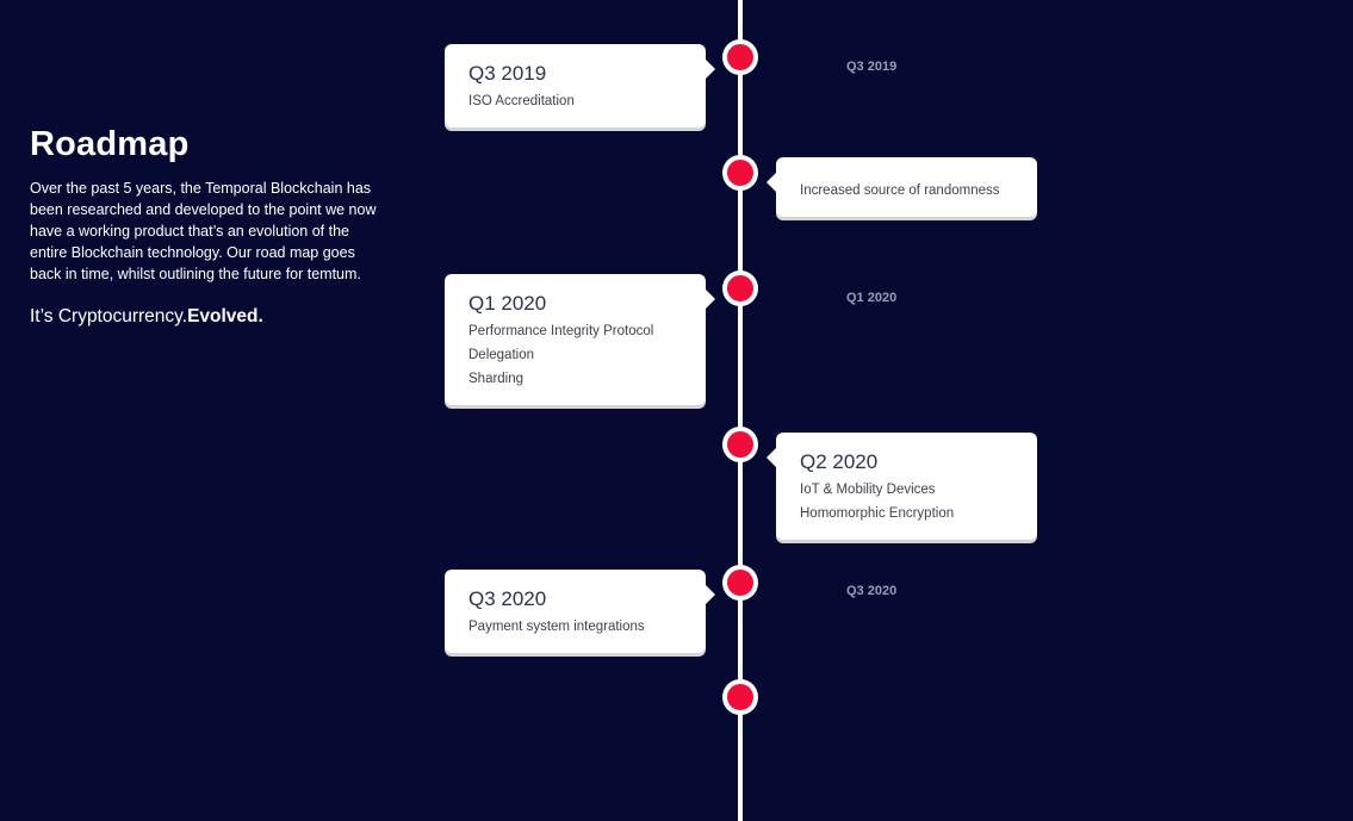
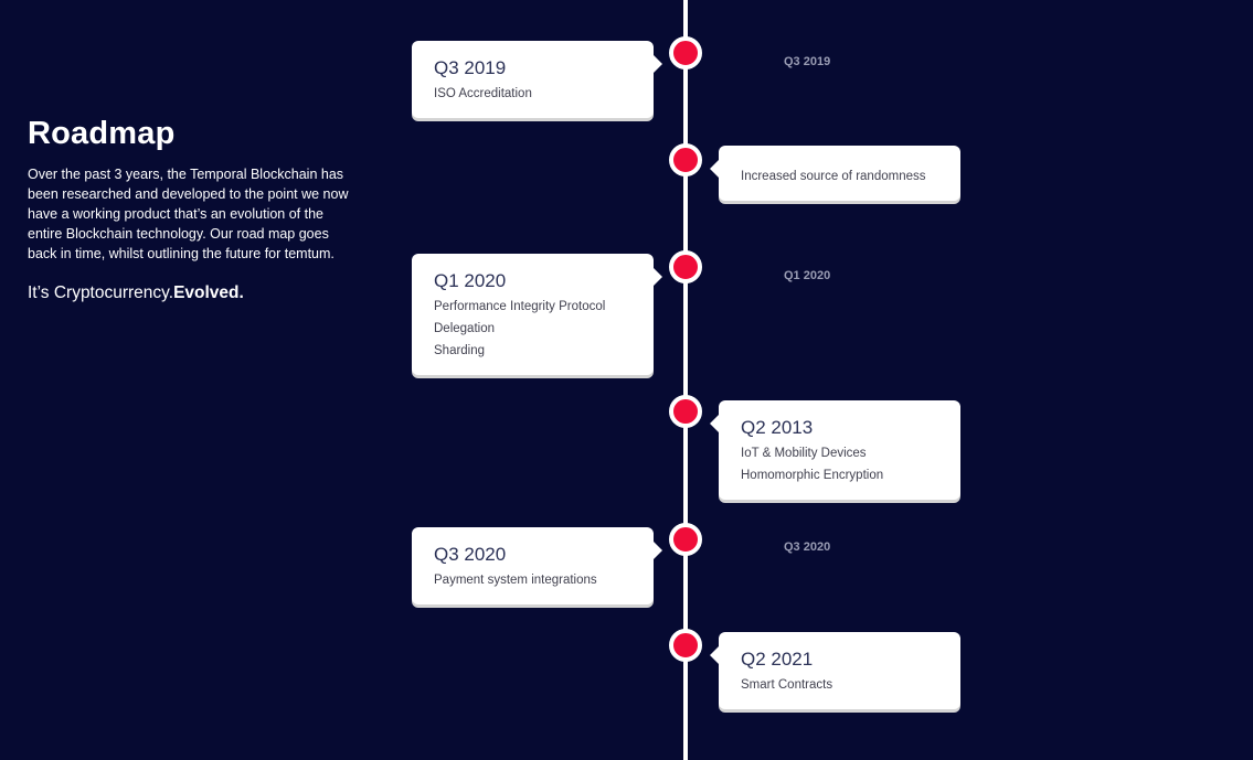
  Roadmap
- Over the past 5 years, the Temporal Blockchain has been researched and developed to the point we now have a working product that’s an evolution of the entire Blockchain technology. Our road map goes back in time, whilst outlining the future for temtum.
+ Over the past 3 years, the Temporal Blockchain has been researched and developed to the point we now have a working product that’s an evolution of the entire Blockchain technology. Our road map goes back in time, whilst outlining the future for temtum.
  It’s Cryptocurrency.Evolved.
  Q3 2019
  ISO Accreditation
  Q3 2019
  Increased source of randomness
  Q1 2020
  Performance Integrity Protocol
  Delegation
  Sharding
  Q1 2020
- Q2 2020
+ Q2 2013
  IoT & Mobility Devices
  Homomorphic Encryption
  Q3 2020
  Payment system integrations
  Q3 2020
+ Q2 2021
+ Smart Contracts
